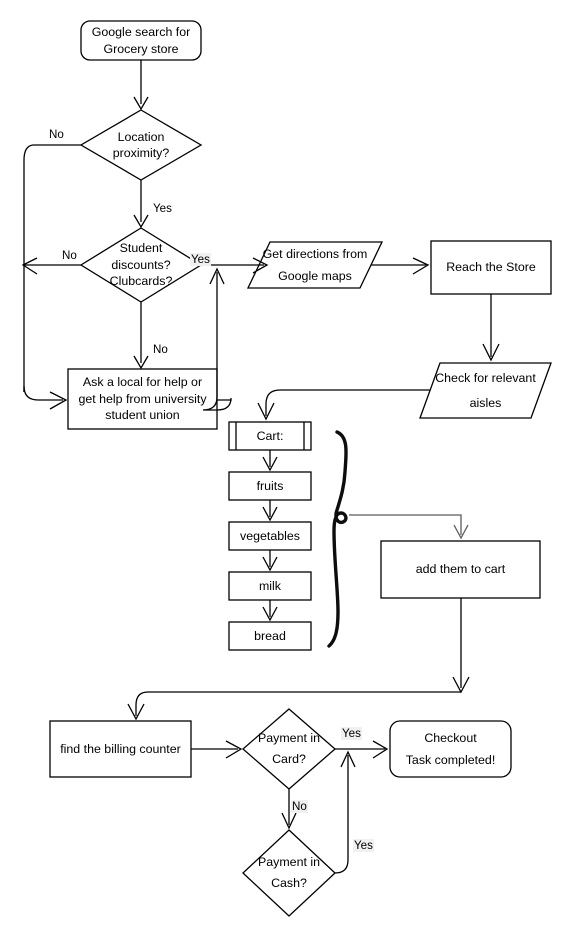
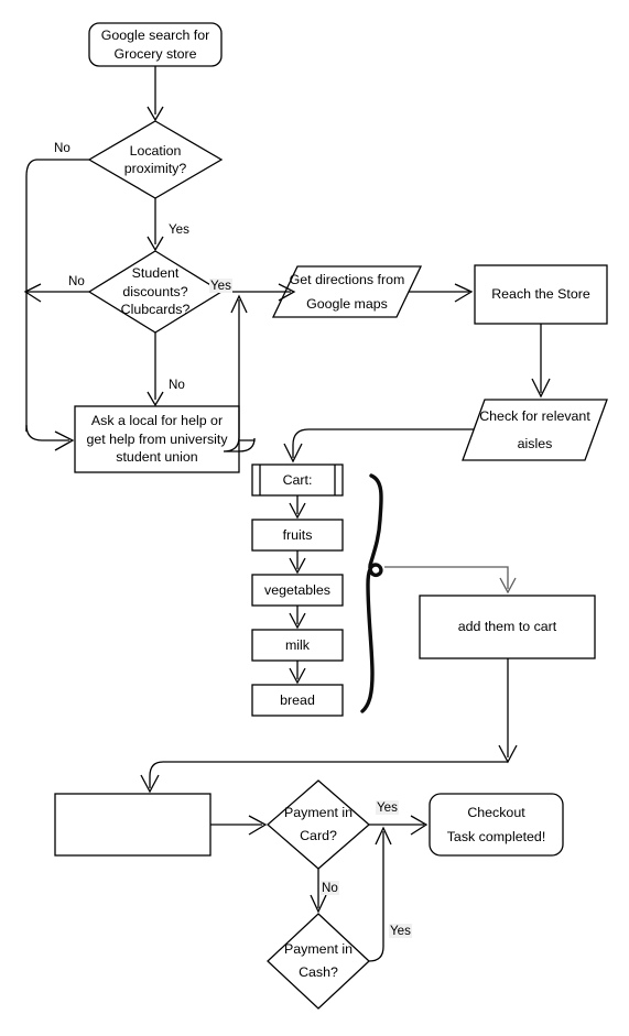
  Google search for
  Grocery store
  Location
  proximity?
  Student
  discounts?
  Clubcards?
  Ask a local for help or
  get help from university
  student union
  Get directions from
  Google maps
  Reach the Store
  Check for relevant
  aisles
  Cart:
  fruits
  vegetables
  milk
  bread
  add them to cart
- find the billing counter
  Payment in
  Card?
  Payment in
  Cash?
  Checkout
  Task completed!
  No
  Yes
  No
  Yes
  No
  Yes
  No
  Yes
